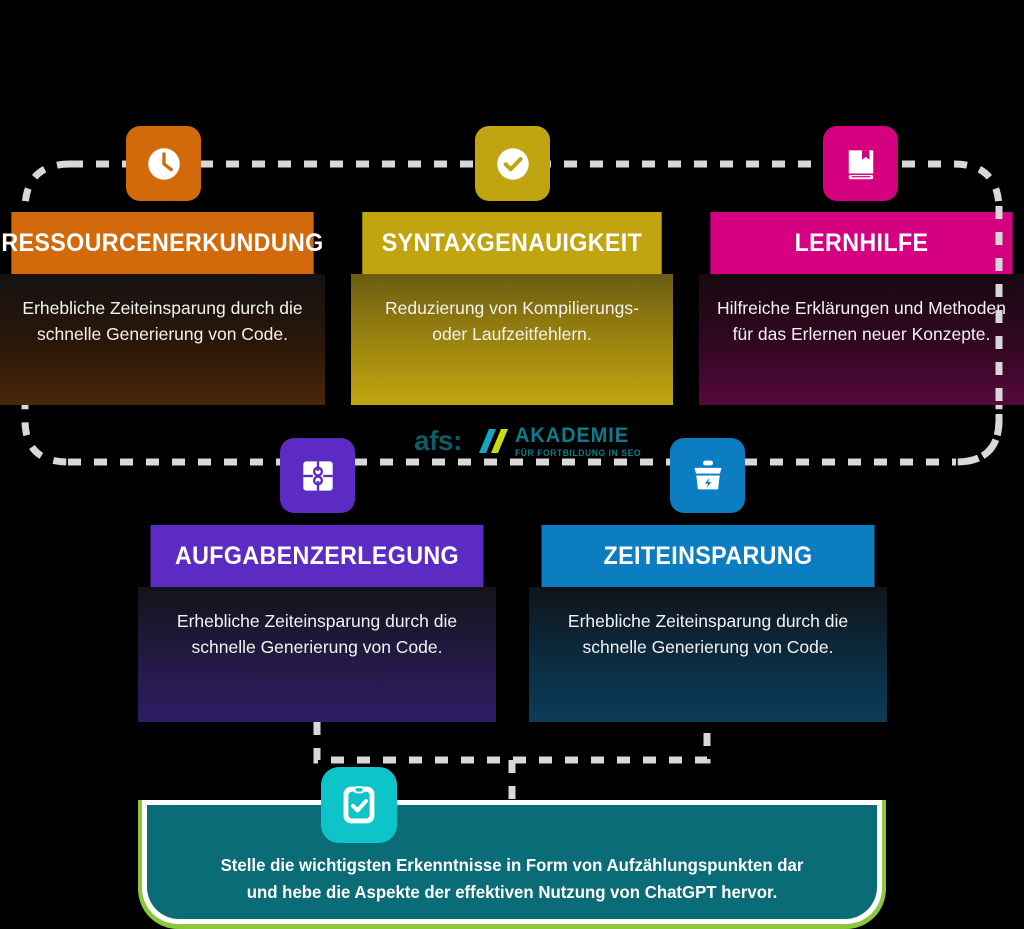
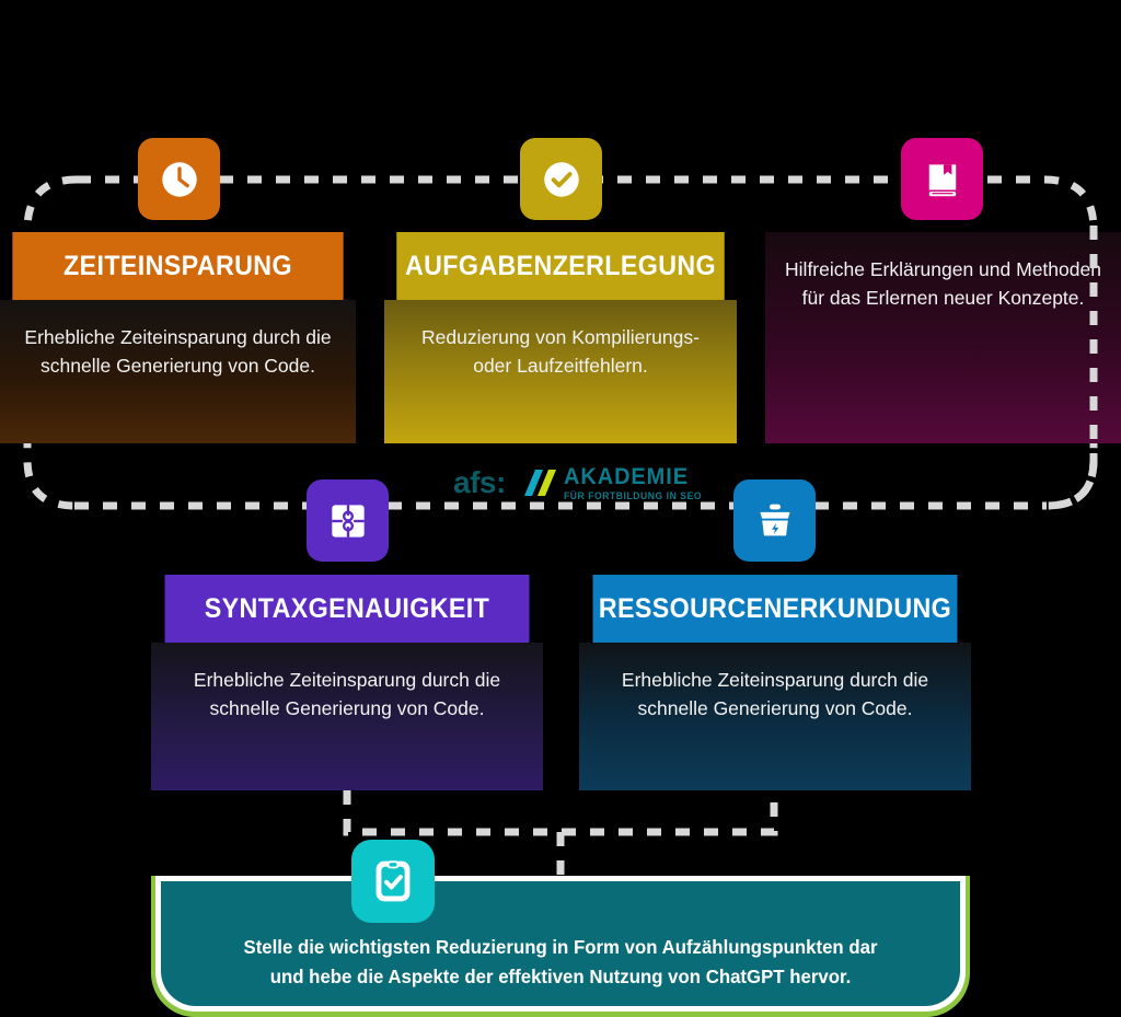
- RESSOURCENERKUNDUNG
+ ZEITEINSPARUNG
  Erhebliche Zeiteinsparung durch die schnelle Generierung von Code.
- SYNTAXGENAUIGKEIT
+ AUFGABENZERLEGUNG
  Reduzierung von Kompilierungs- oder Laufzeitfehlern.
- LERNHILFE
  Hilfreiche Erklärungen und Methoden für das Erlernen neuer Konzepte.
  afs:
  AKADEMIE
  FÜR FORTBILDUNG IN SEO
- AUFGABENZERLEGUNG
+ SYNTAXGENAUIGKEIT
  Erhebliche Zeiteinsparung durch die schnelle Generierung von Code.
- ZEITEINSPARUNG
+ RESSOURCENERKUNDUNG
  Erhebliche Zeiteinsparung durch die schnelle Generierung von Code.
- Stelle die wichtigsten Erkenntnisse in Form von Aufzählungspunkten dar
+ Stelle die wichtigsten Reduzierung in Form von Aufzählungspunkten dar
  und hebe die Aspekte der effektiven Nutzung von ChatGPT hervor.
